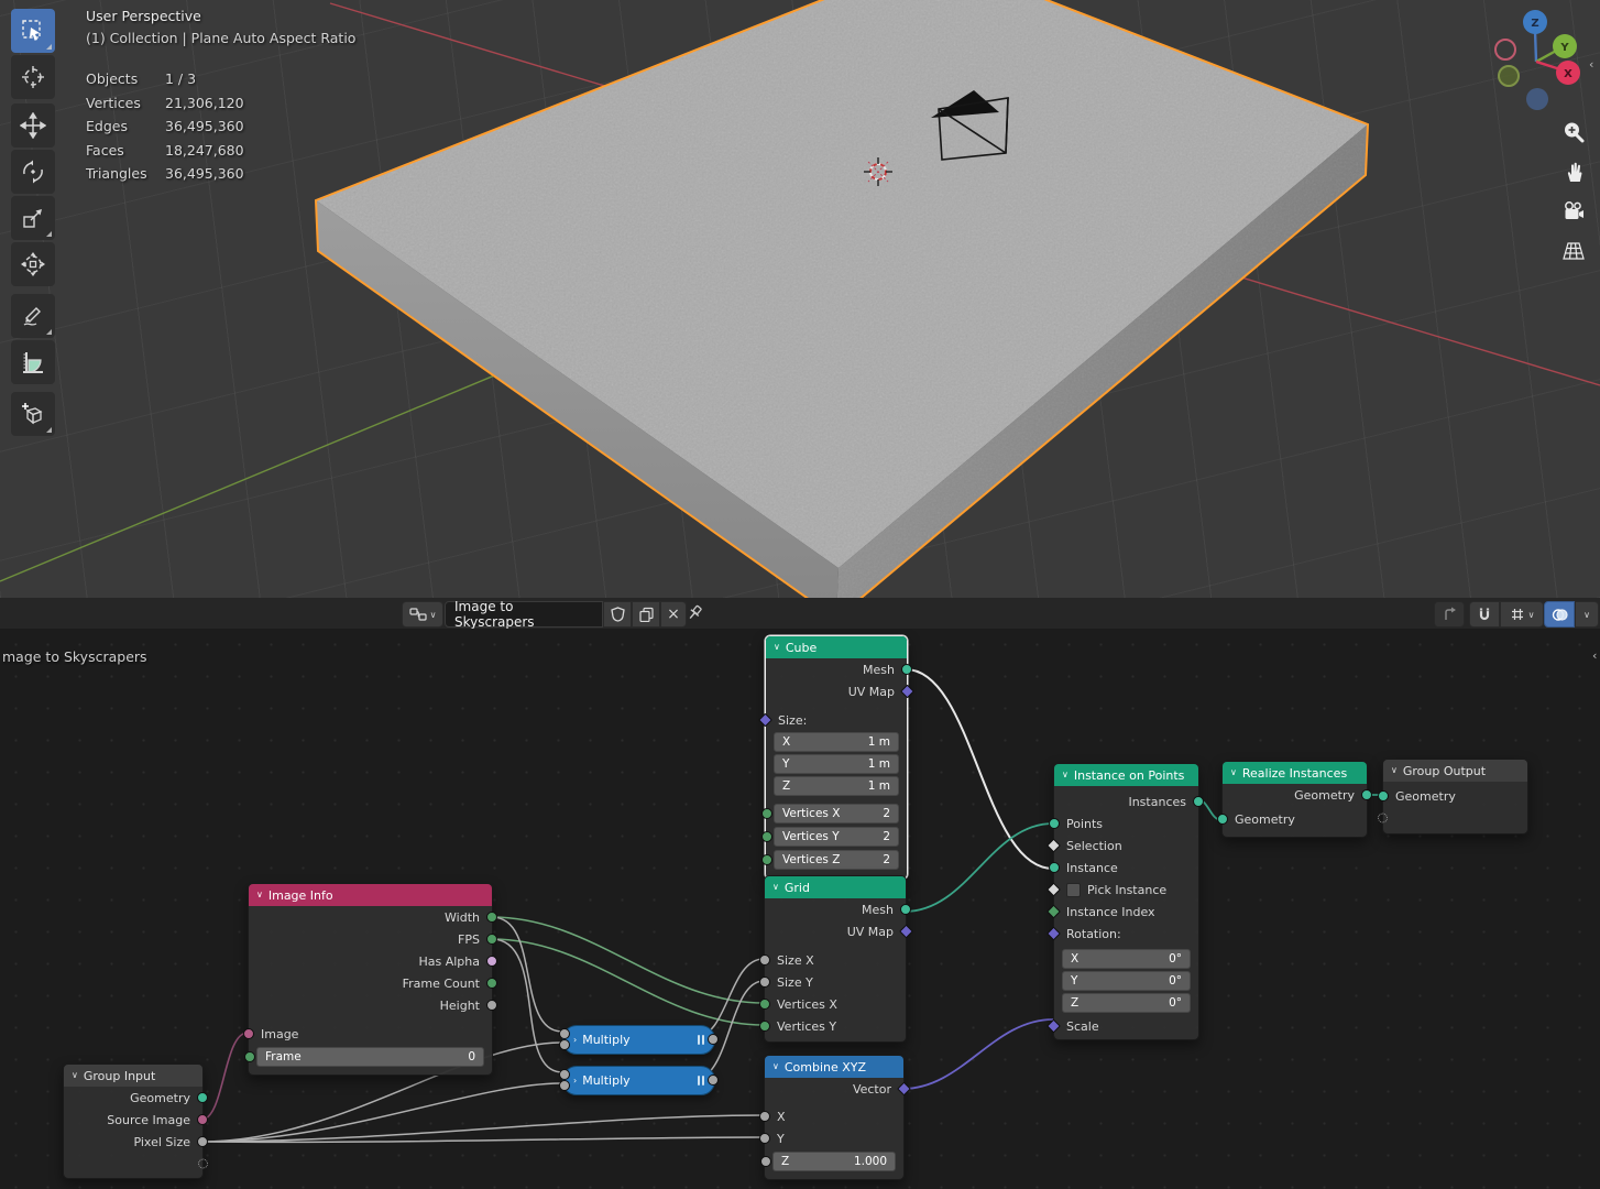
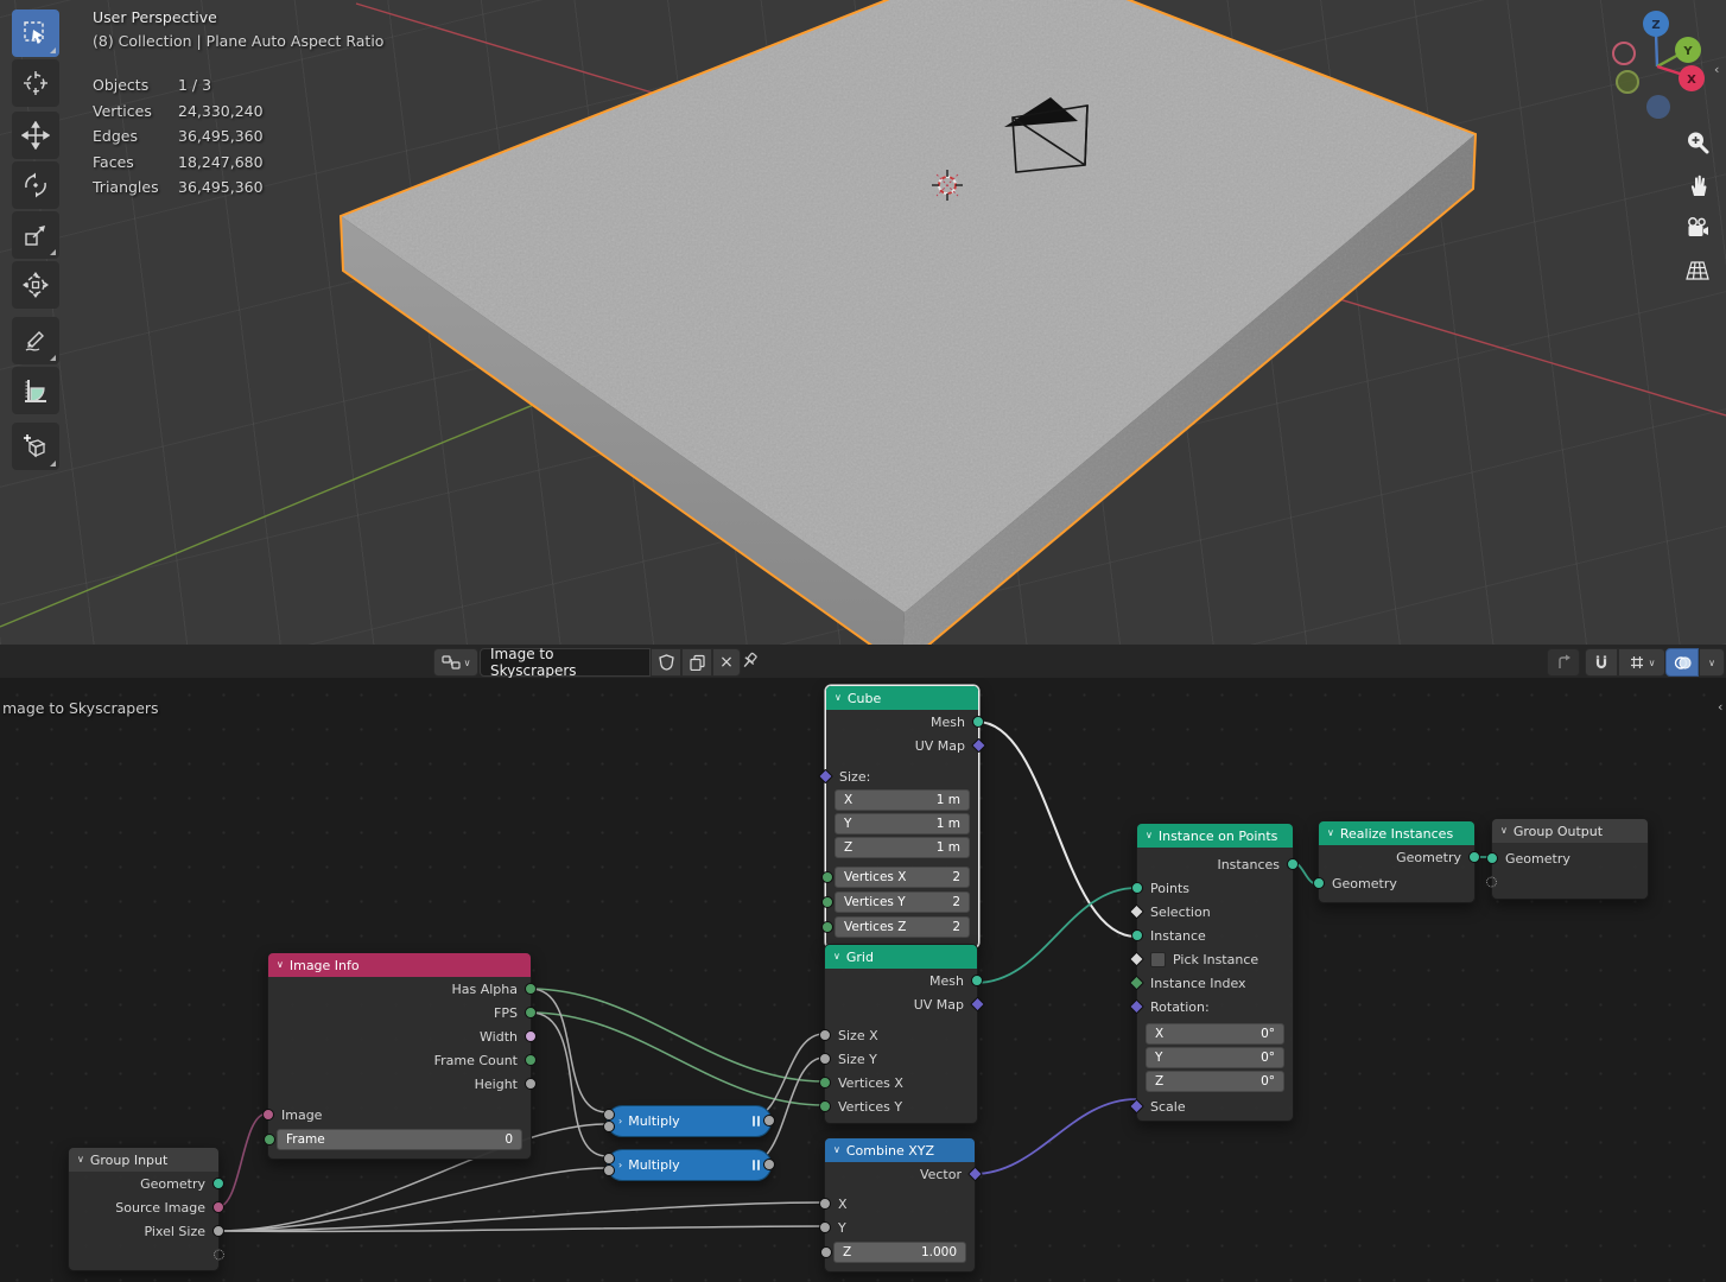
  Z
  Y
  X
  User Perspective
- (1) Collection | Plane Auto Aspect Ratio
+ (8) Collection | Plane Auto Aspect Ratio
  Objects
  1 / 3
  Vertices
- 21,306,120
+ 24,330,240
  Edges
  36,495,360
  Faces
  18,247,680
  Triangles
  36,495,360
  ‹
  ∨
  Image to Skyscrapers
  ×
  ∨
  ∨
  mage to Skyscrapers
  ‹
  ∨
  Cube
  Mesh
  UV Map
  Size:
  X
  1 m
  Y
  1 m
  Z
  1 m
  Vertices X
  2
  Vertices Y
  2
  Vertices Z
  2
  ∨
  Grid
  Mesh
  UV Map
  Size X
  Size Y
  Vertices X
  Vertices Y
  ∨
  Image Info
- Width
+ Has Alpha
  FPS
- Has Alpha
+ Width
  Frame Count
  Height
  Image
  Frame
  0
  ∨
  Group Input
  Geometry
  Source Image
  Pixel Size
  ›
  Multiply
  ›
  Multiply
  ∨
  Combine XYZ
  Vector
  X
  Y
  Z
  1.000
  ∨
  Instance on Points
  Instances
  Points
  Selection
  Instance
  Pick Instance
  Instance Index
  Rotation:
  X
  0°
  Y
  0°
  Z
  0°
  Scale
  ∨
  Realize Instances
  Geometry
  Geometry
  ∨
  Group Output
  Geometry
